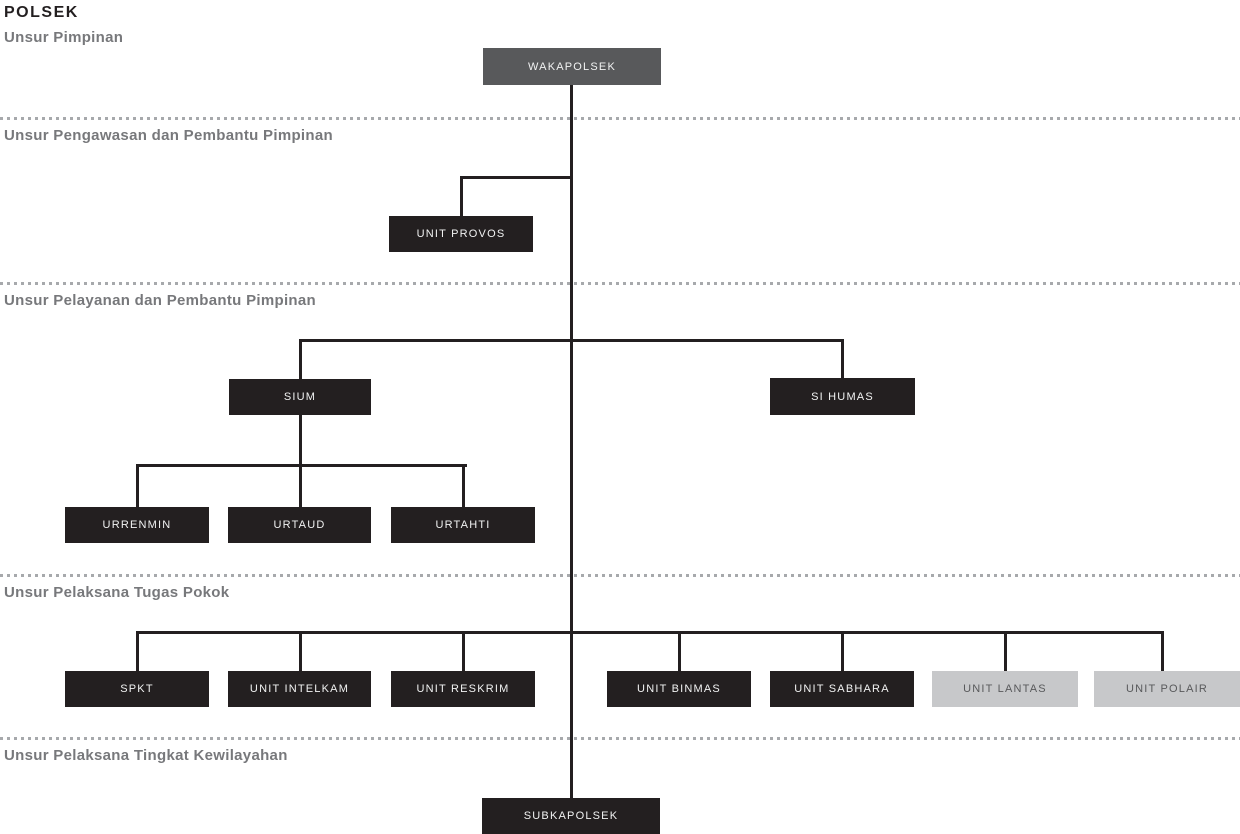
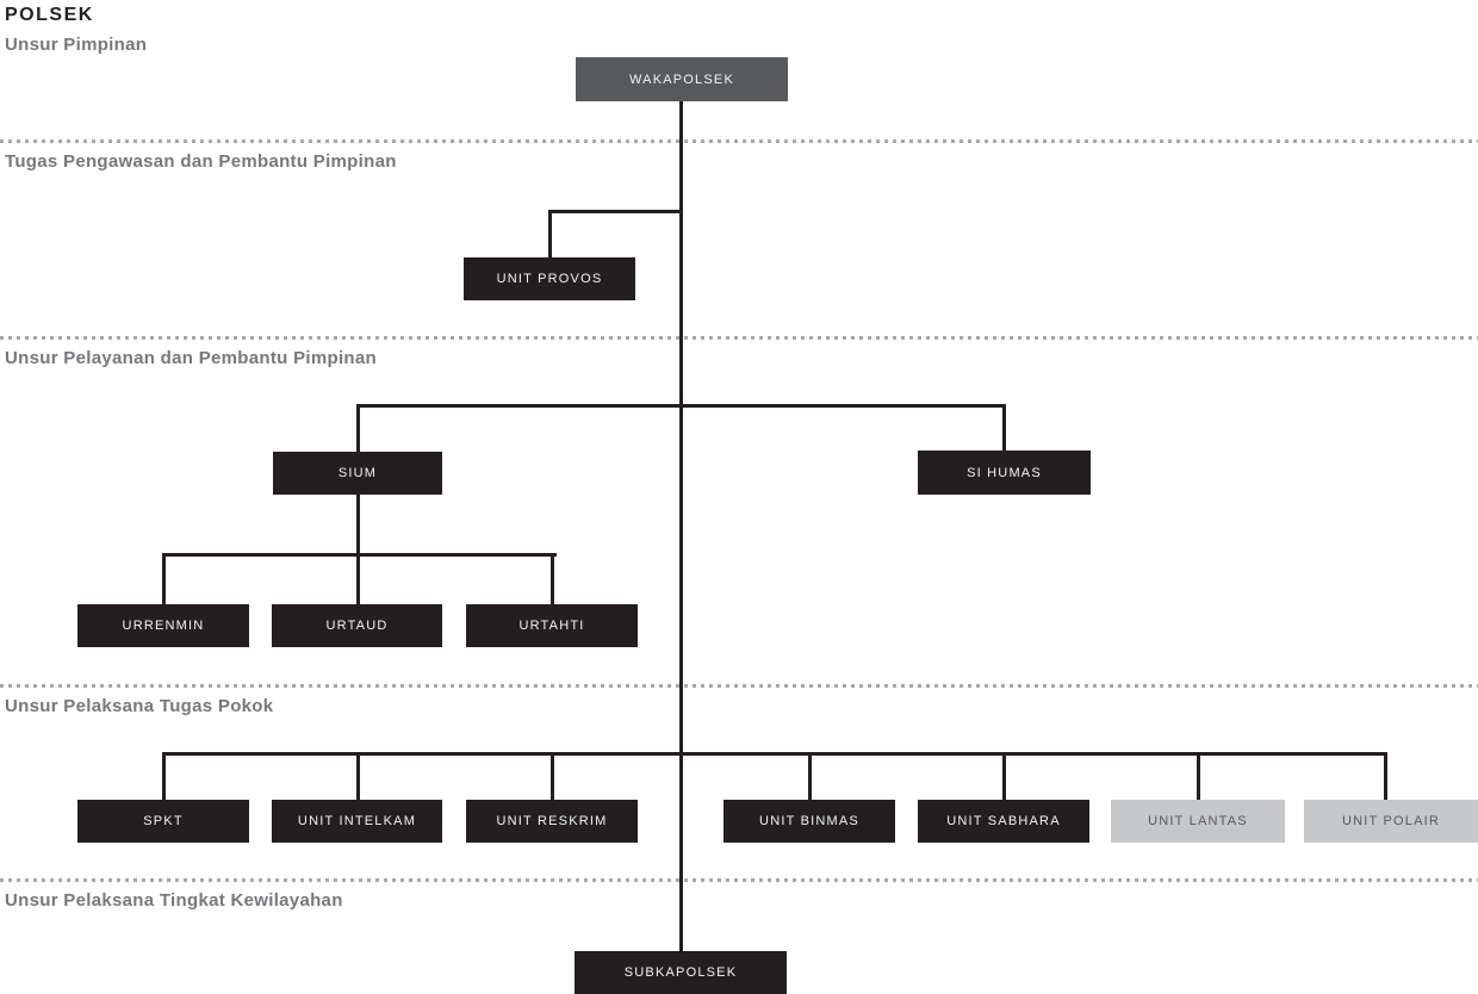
  POLSEK
  Unsur Pimpinan
- Unsur Pengawasan dan Pembantu Pimpinan
+ Tugas Pengawasan dan Pembantu Pimpinan
  Unsur Pelayanan dan Pembantu Pimpinan
  Unsur Pelaksana Tugas Pokok
  Unsur Pelaksana Tingkat Kewilayahan
  WAKAPOLSEK
  UNIT PROVOS
  SIUM
  SI HUMAS
  URRENMIN
  URTAUD
  URTAHTI
  SPKT
  UNIT INTELKAM
  UNIT RESKRIM
  UNIT BINMAS
  UNIT SABHARA
  UNIT LANTAS
  UNIT POLAIR
  SUBKAPOLSEK
